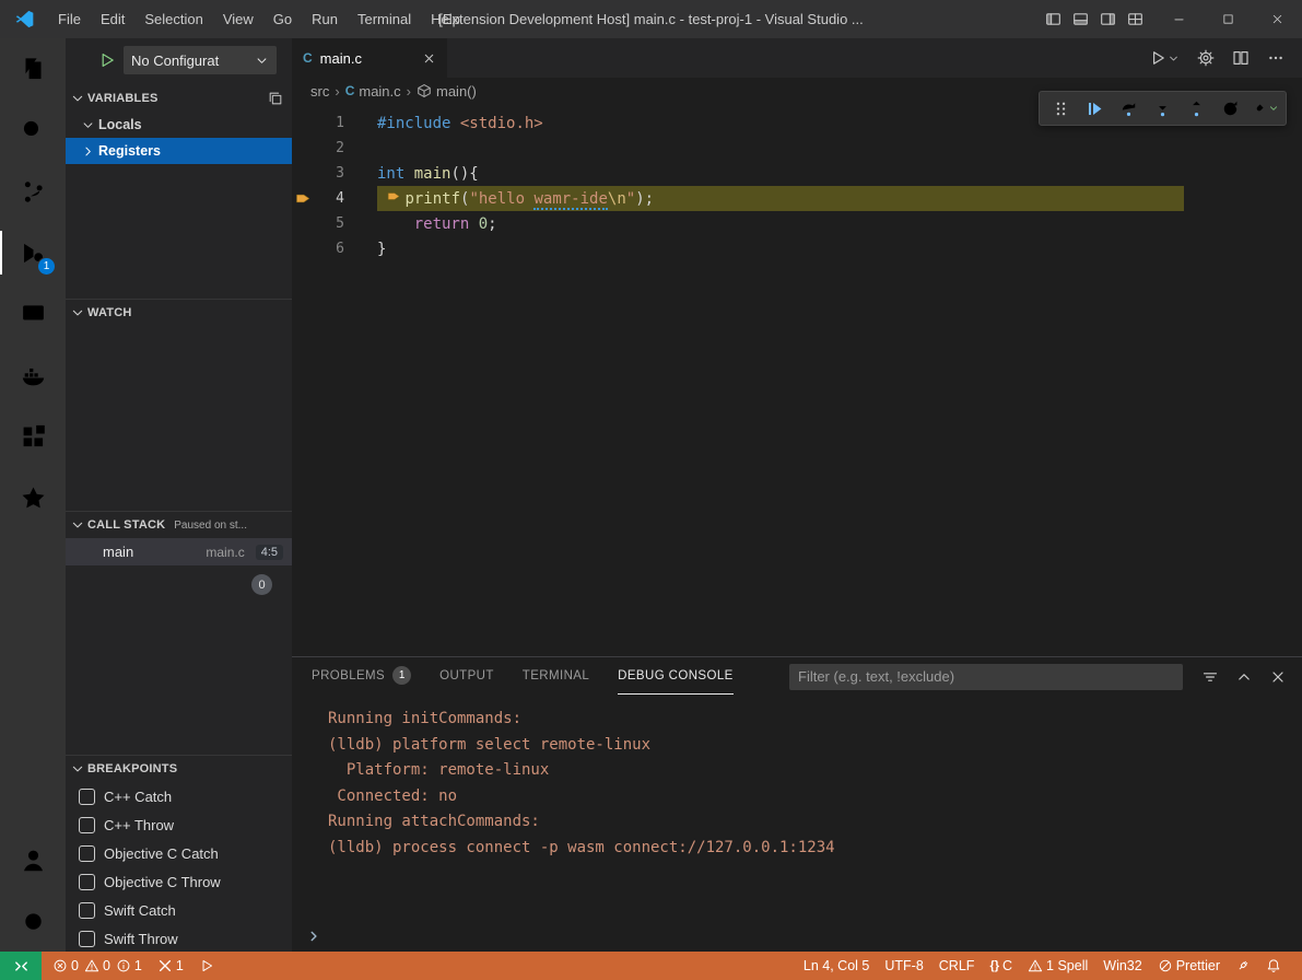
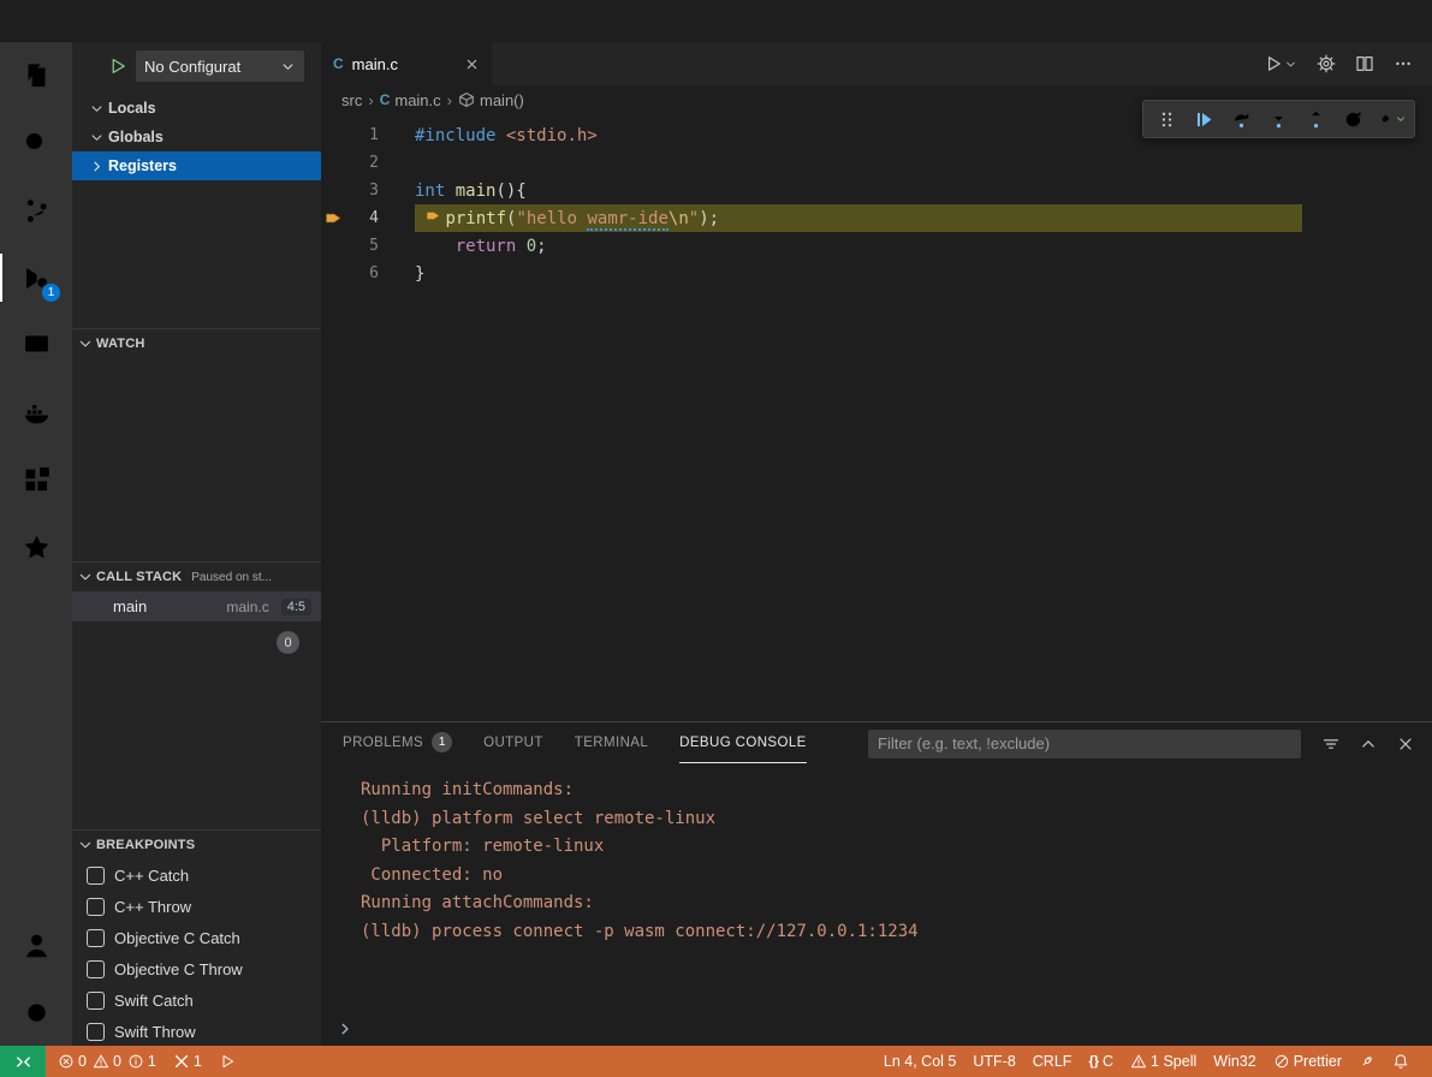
- File
- Edit
- Selection
- View
- Go
- Run
- Terminal
- Help
- [Extension Development Host] main.c - test-proj-1 - Visual Studio ...
  1
  No Configurat
- VARIABLES
  Locals
+ Globals
  Registers
  WATCH
  CALL STACK
  Paused on st...
  main
  main.c
  4:5
  0
  BREAKPOINTS
  C++ Catch
  C++ Throw
  Objective C Catch
  Objective C Throw
  Swift Catch
  Swift Throw
  C
  main.c
  src
  ›
  C
  main.c
  ›
  main()
  1
  #include <stdio.h>
  2
  3
  int main(){
  4
  printf("hello wamr-ide\n");
  5
  return 0;
  6
  }
  PROBLEMS
  1
  OUTPUT
  TERMINAL
  DEBUG CONSOLE
  Filter (e.g. text, !exclude)
  Running initCommands:
  (lldb) platform select remote-linux
  Platform: remote-linux
  Connected: no
  Running attachCommands:
  (lldb) process connect -p wasm connect://127.0.0.1:1234
  0
  0
  1
  1
  Ln 4, Col 5
  UTF-8
  CRLF
  {}
  C
  1 Spell
  Win32
  Prettier
